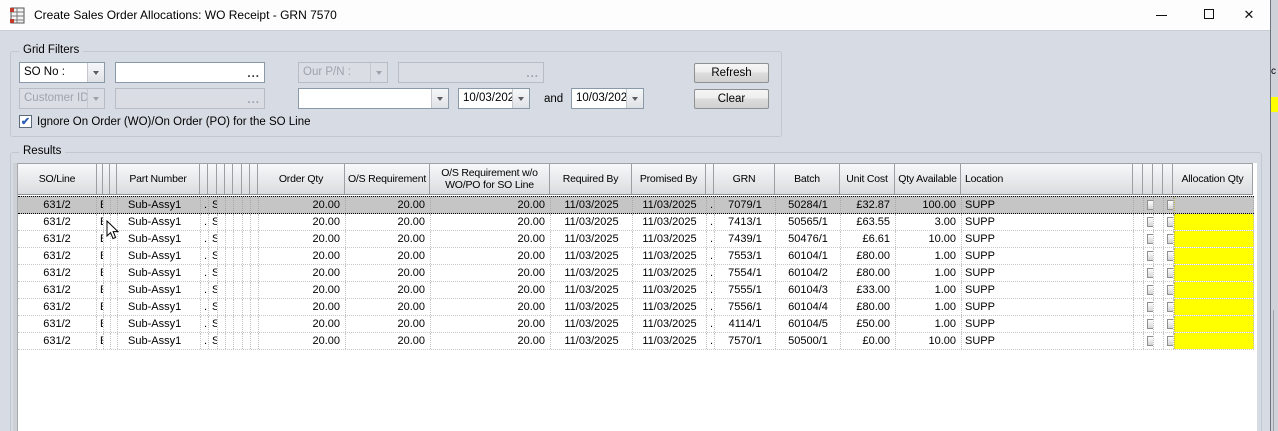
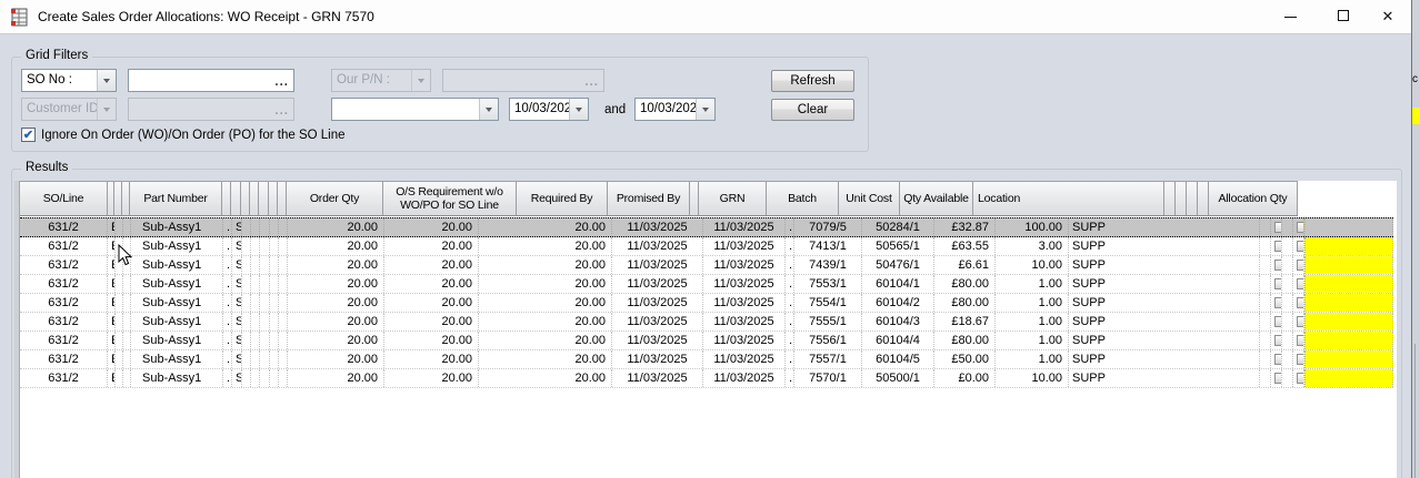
  Create Sales Order Allocations: WO Receipt - GRN 7570
  ✕
  Grid Filters
  SO No :
  ...
  Our P/N :
  ...
  Refresh
  Customer ID
  ...
  10/03/202
  and
  10/03/202
  Clear
  ✔
  Ignore On Order (WO)/On Order (PO) for the SO Line
  Results
  SO/Line
  Part Number
  Order Qty
- O/S Requirement
  O/S Requirement w/o WO/PO for SO Line
  Required By
  Promised By
  GRN
  Batch
  Unit Cost
  Qty Available
  Location
  Allocation Qty
  631/2
  Sub-Assy1
  S
  20.00
  20.00
  20.00
  11/03/2025
  11/03/2025
  .
- 7079/1
+ 7079/5
  50284/1
  £32.87
  100.00
  SUPP
  631/2
  E
  Sub-Assy1
  ..
  S
  20.00
  20.00
  20.00
  11/03/2025
  11/03/2025
  .
  7413/1
  50565/1
  £63.55
  3.00
  SUPP
  631/2
  E
  Sub-Assy1
  ..
  S
  20.00
  20.00
  20.00
  11/03/2025
  11/03/2025
  .
  7439/1
  50476/1
  £6.61
  10.00
  SUPP
  631/2
  E
  Sub-Assy1
  ..
  S
  20.00
  20.00
  20.00
  11/03/2025
  11/03/2025
  .
  7553/1
  60104/1
  £80.00
  1.00
  SUPP
  631/2
  E
  Sub-Assy1
  ..
  S
  20.00
  20.00
  20.00
  11/03/2025
  11/03/2025
  .
  7554/1
  60104/2
  £80.00
  1.00
  SUPP
  631/2
  E
  Sub-Assy1
  ..
  S
  20.00
  20.00
  20.00
  11/03/2025
  11/03/2025
  .
  7555/1
  60104/3
- £33.00
+ £18.67
  1.00
  SUPP
  631/2
  E
  Sub-Assy1
  ..
  S
  20.00
  20.00
  20.00
  11/03/2025
  11/03/2025
  .
  7556/1
  60104/4
  £80.00
  1.00
  SUPP
  631/2
  E
  Sub-Assy1
  ..
  S
  20.00
  20.00
  20.00
  11/03/2025
  11/03/2025
  .
- 4114/1
+ 7557/1
  60104/5
  £50.00
  1.00
  SUPP
  631/2
  E
  Sub-Assy1
  ..
  S
  20.00
  20.00
  20.00
  11/03/2025
  11/03/2025
  .
  7570/1
  50500/1
  £0.00
  10.00
  SUPP
  c
